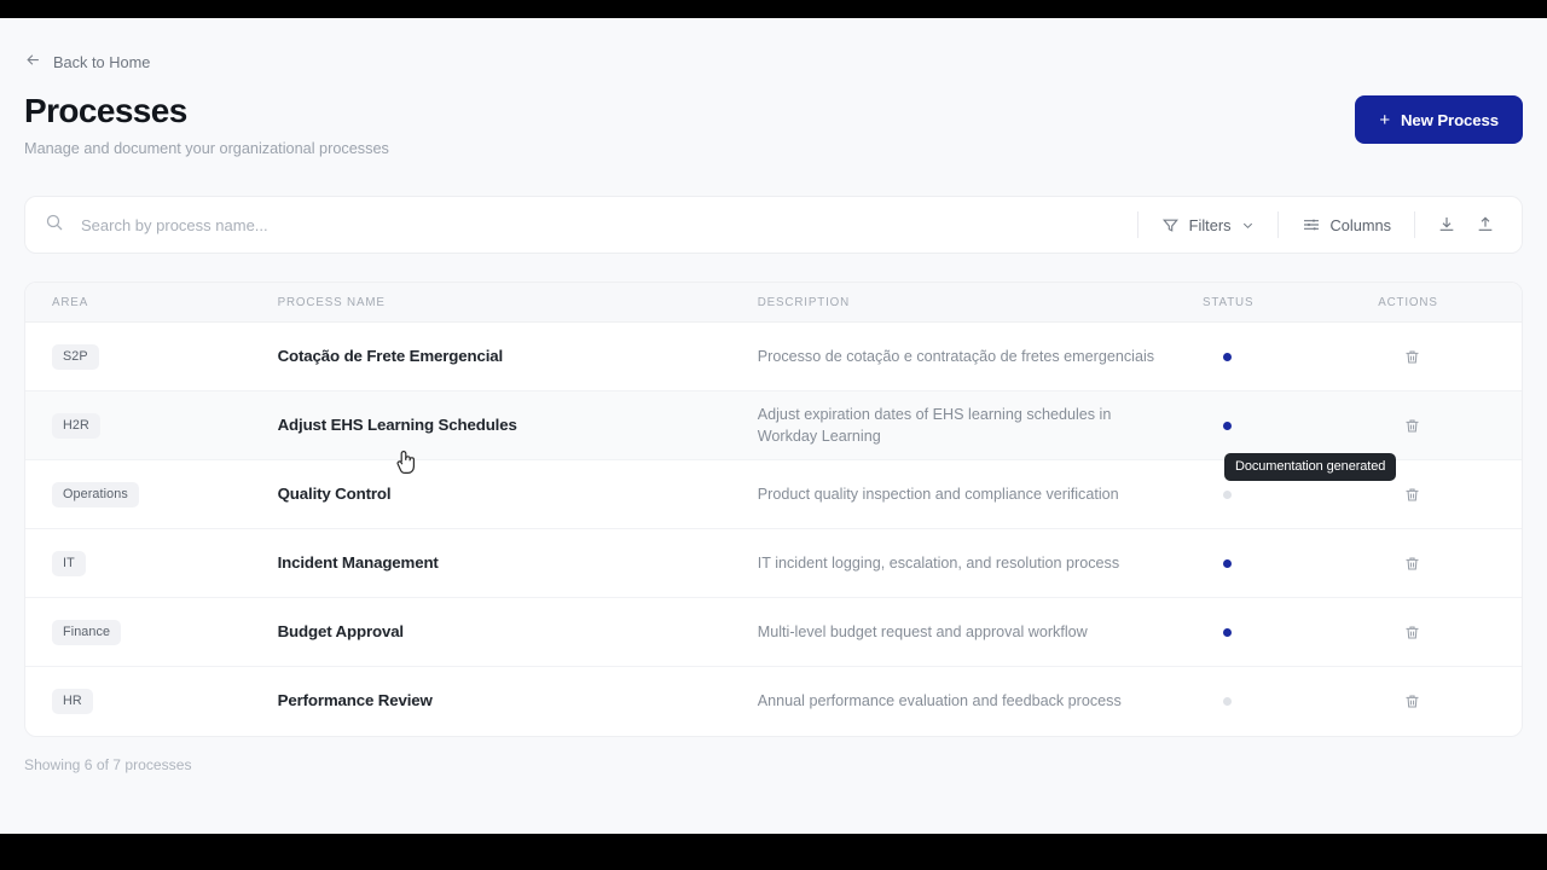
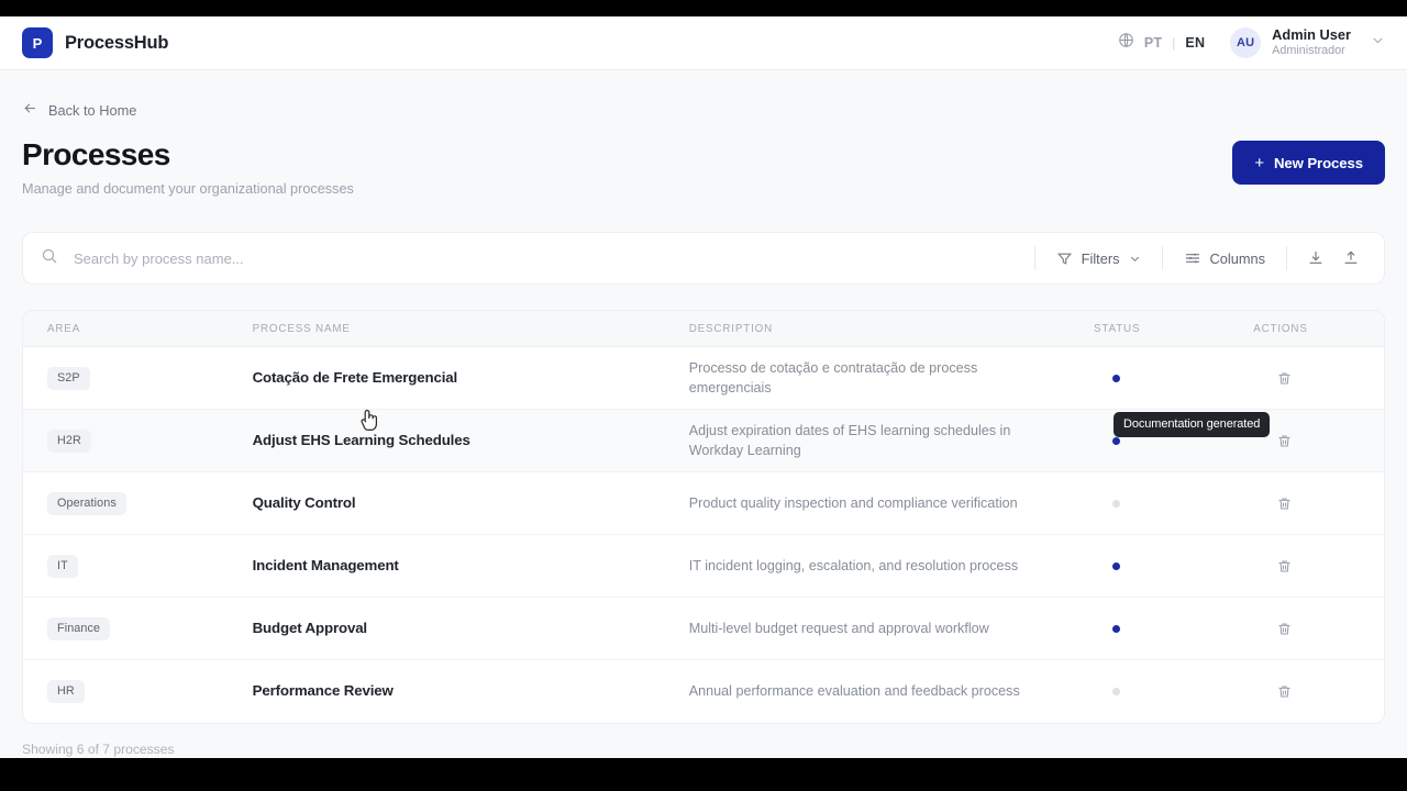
+ P
+ ProcessHub
+ PT
+ |
+ EN
+ AU
+ Admin User
+ Administrador
  Back to Home
  Processes
  Manage and document your organizational processes
  +
  New Process
  Search by process name...
  Filters
  Columns
  AREA	PROCESS NAME	DESCRIPTION	STATUS	ACTIONS
- S2P	Cotação de Frete Emergencial	Processo de cotação e contratação de fretes emergenciais
+ S2P	Cotação de Frete Emergencial	Processo de cotação e contratação de process emergenciais
  H2R	Adjust EHS Learning Schedules	Adjust expiration dates of EHS learning schedules in Workday Learning
  Operations	Quality Control	Product quality inspection and compliance verification
  IT	Incident Management	IT incident logging, escalation, and resolution process
  Finance	Budget Approval	Multi-level budget request and approval workflow
  HR	Performance Review	Annual performance evaluation and feedback process
  Showing 6 of 7 processes
  Documentation generated
